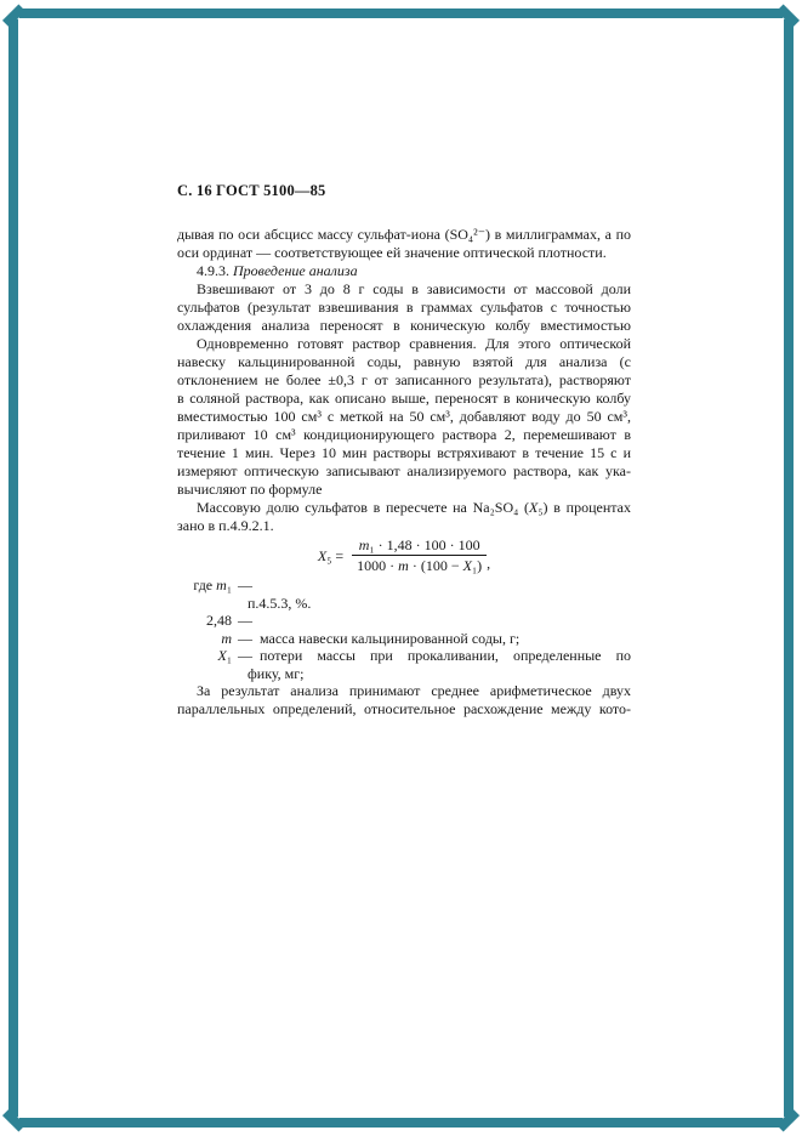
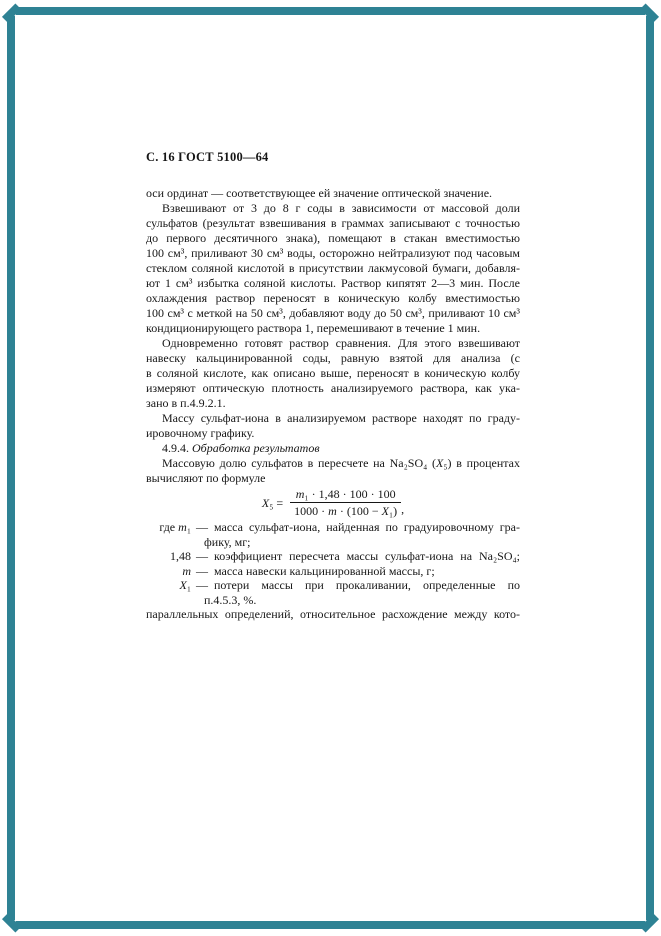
- С. 16 ГОСТ 5100—85
+ С. 16 ГОСТ 5100—64
- дывая по оси абсцисс массу сульфат-иона (SO₄²⁻) в миллиграммах, а по
- оси ординат — соответствующее ей значение оптической плотности.
+ оси ординат — соответствующее ей значение оптической значение.
- 4.9.3. Проведение анализа
  Взвешивают от 3 до 8 г соды в зависимости от массовой доли
- сульфатов (результат взвешивания в граммах сульфатов с точностью
+ сульфатов (результат взвешивания в граммах записывают с точностью
+ до первого десятичного знака), помещают в стакан вместимостью
+ 100 см³, приливают 30 см³ воды, осторожно нейтрализуют под часовым
+ стеклом соляной кислотой в присутствии лакмусовой бумаги, добавля-
+ ют 1 см³ избытка соляной кислоты. Раствор кипятят 2—3 мин. После
- охлаждения анализа переносят в коническую колбу вместимостью
+ охлаждения раствор переносят в коническую колбу вместимостью
+ 100 см³ с меткой на 50 см³, добавляют воду до 50 см³, приливают 10 см³
+ кондиционирующего раствора 1, перемешивают в течение 1 мин.
- Одновременно готовят раствор сравнения. Для этого оптической
+ Одновременно готовят раствор сравнения. Для этого взвешивают
  навеску кальцинированной соды, равную взятой для анализа (с
- отклонением не более ±0,3 г от записанного результата), растворяют
- в соляной раствора, как описано выше, переносят в коническую колбу
+ в соляной кислоте, как описано выше, переносят в коническую колбу
- вместимостью 100 см³ с меткой на 50 см³, добавляют воду до 50 см³,
- приливают 10 см³ кондиционирующего раствора 2, перемешивают в
- течение 1 мин. Через 10 мин растворы встряхивают в течение 15 с и
- измеряют оптическую записывают анализируемого раствора, как ука-
+ измеряют оптическую плотность анализируемого раствора, как ука-
- вычисляют по формуле
+ зано в п.4.9.2.1.
+ Массу сульфат-иона в анализируемом растворе находят по граду-
+ ировочному графику.
+ 4.9.4. Обработка результатов
  Массовую долю сульфатов в пересчете на Na₂SO₄ (X₅) в процентах
- зано в п.4.9.2.1.
+ вычисляют по формуле
  X₅ =
  m₁ · 1,48 · 100 · 100
  1000 · m · (100 − X₁)
  ,
  где m₁
  —
+ масса сульфат-иона, найденная по градуировочному гра-
- п.4.5.3, %.
+ фику, мг;
- 2,48
+ 1,48
  —
+ коэффициент пересчета массы сульфат-иона на Na₂SO₄;
  m
  —
- масса навески кальцинированной соды, г;
+ масса навески кальцинированной массы, г;
  X₁
  —
  потери массы при прокаливании, определенные по
- фику, мг;
+ п.4.5.3, %.
- За результат анализа принимают среднее арифметическое двух
  параллельных определений, относительное расхождение между кото-
